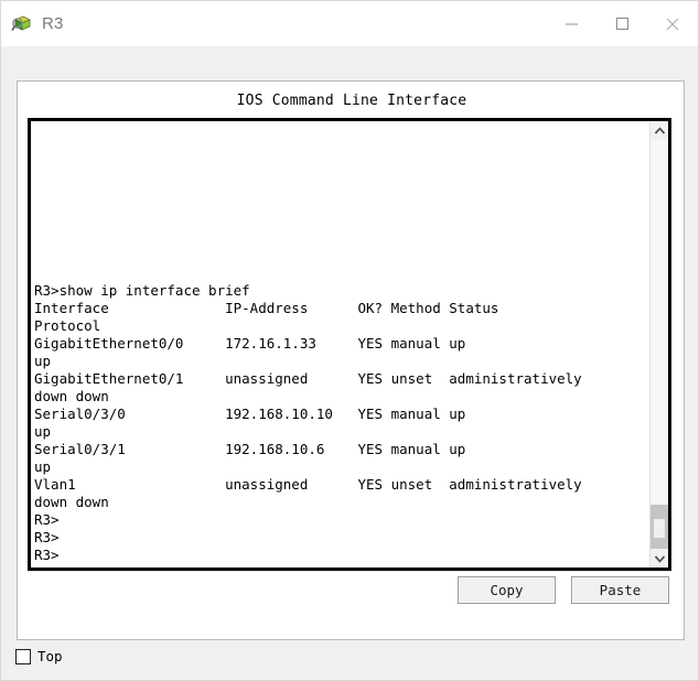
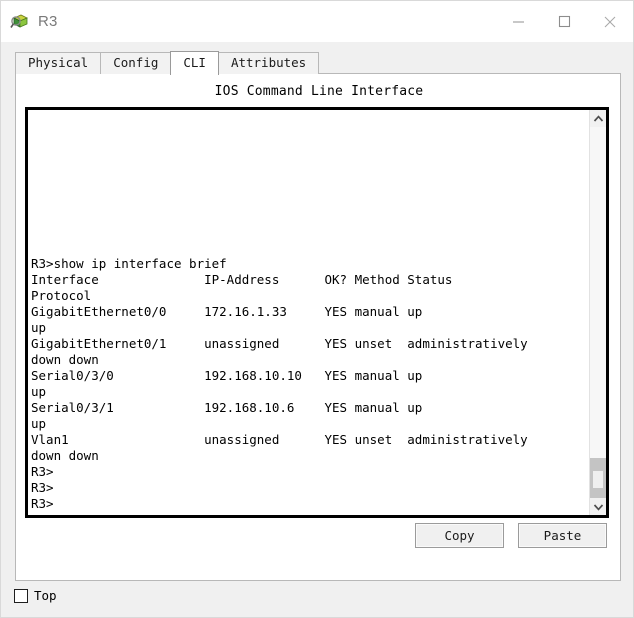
  R3
+ Physical
+ Config
+ CLI
+ Attributes
  IOS Command Line Interface
  R3>show ip interface brief
  Interface IP-Address OK? Method Status
  Protocol
  GigabitEthernet0/0 172.16.1.33 YES manual up
  up
  GigabitEthernet0/1 unassigned YES unset administratively
  down down
  Serial0/3/0 192.168.10.10 YES manual up
  up
  Serial0/3/1 192.168.10.6 YES manual up
  up
  Vlan1 unassigned YES unset administratively
  down down
  R3>
  R3>
  R3>
  Copy
  Paste
  Top
